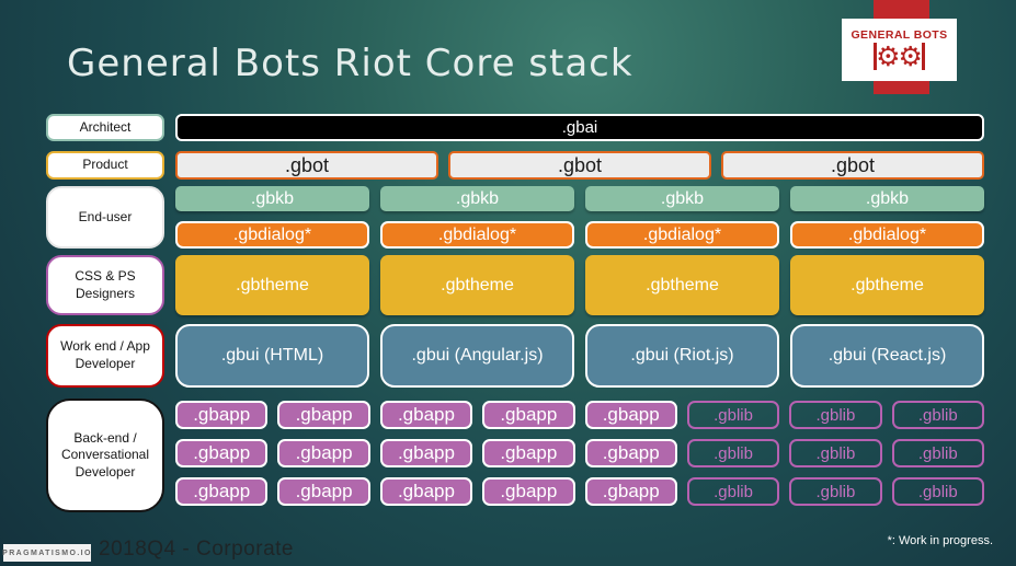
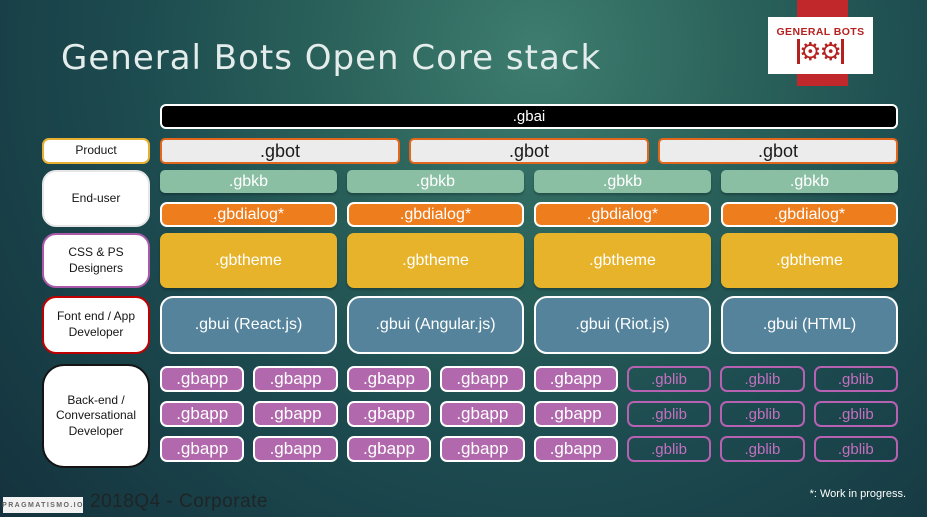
- General Bots Riot Core stack
+ General Bots Open Core stack
  GENERAL BOTS
  ⚙
  ⚙
- Architect
  Product
  End-user
  CSS & PS Designers
- Work end / App Developer
+ Font end / App Developer
  Back-end / Conversational Developer
  .gbai
  .gbot
  .gbot
  .gbot
  .gbkb
  .gbkb
  .gbkb
  .gbkb
  .gbdialog*
  .gbdialog*
  .gbdialog*
  .gbdialog*
  .gbtheme
  .gbtheme
  .gbtheme
  .gbtheme
- .gbui (HTML)
+ .gbui (React.js)
  .gbui (Angular.js)
  .gbui (Riot.js)
- .gbui (React.js)
+ .gbui (HTML)
  .gbapp
  .gbapp
  .gbapp
  .gbapp
  .gbapp
  .gblib
  .gblib
  .gblib
  .gbapp
  .gbapp
  .gbapp
  .gbapp
  .gbapp
  .gblib
  .gblib
  .gblib
  .gbapp
  .gbapp
  .gbapp
  .gbapp
  .gbapp
  .gblib
  .gblib
  .gblib
  2018Q4 - Corporate
  *: Work in progress.
